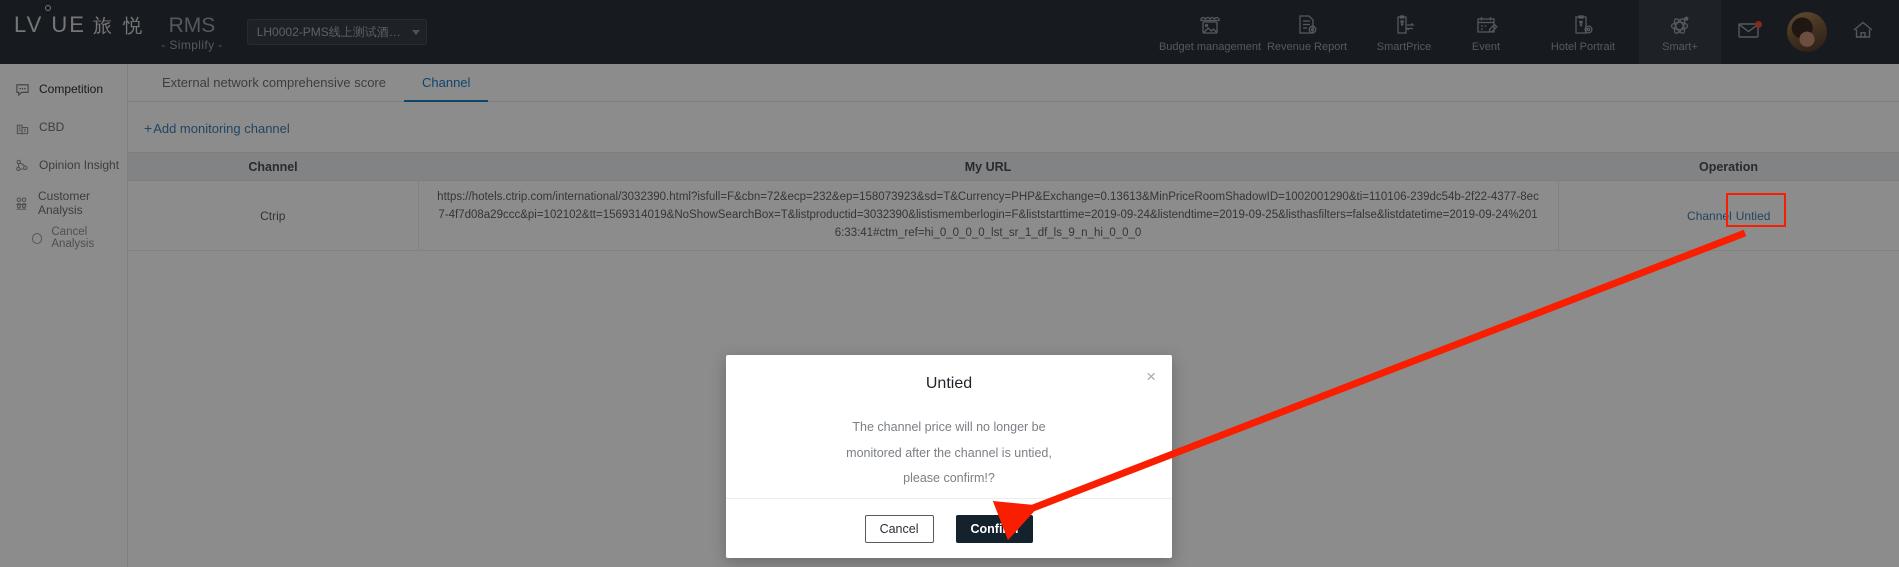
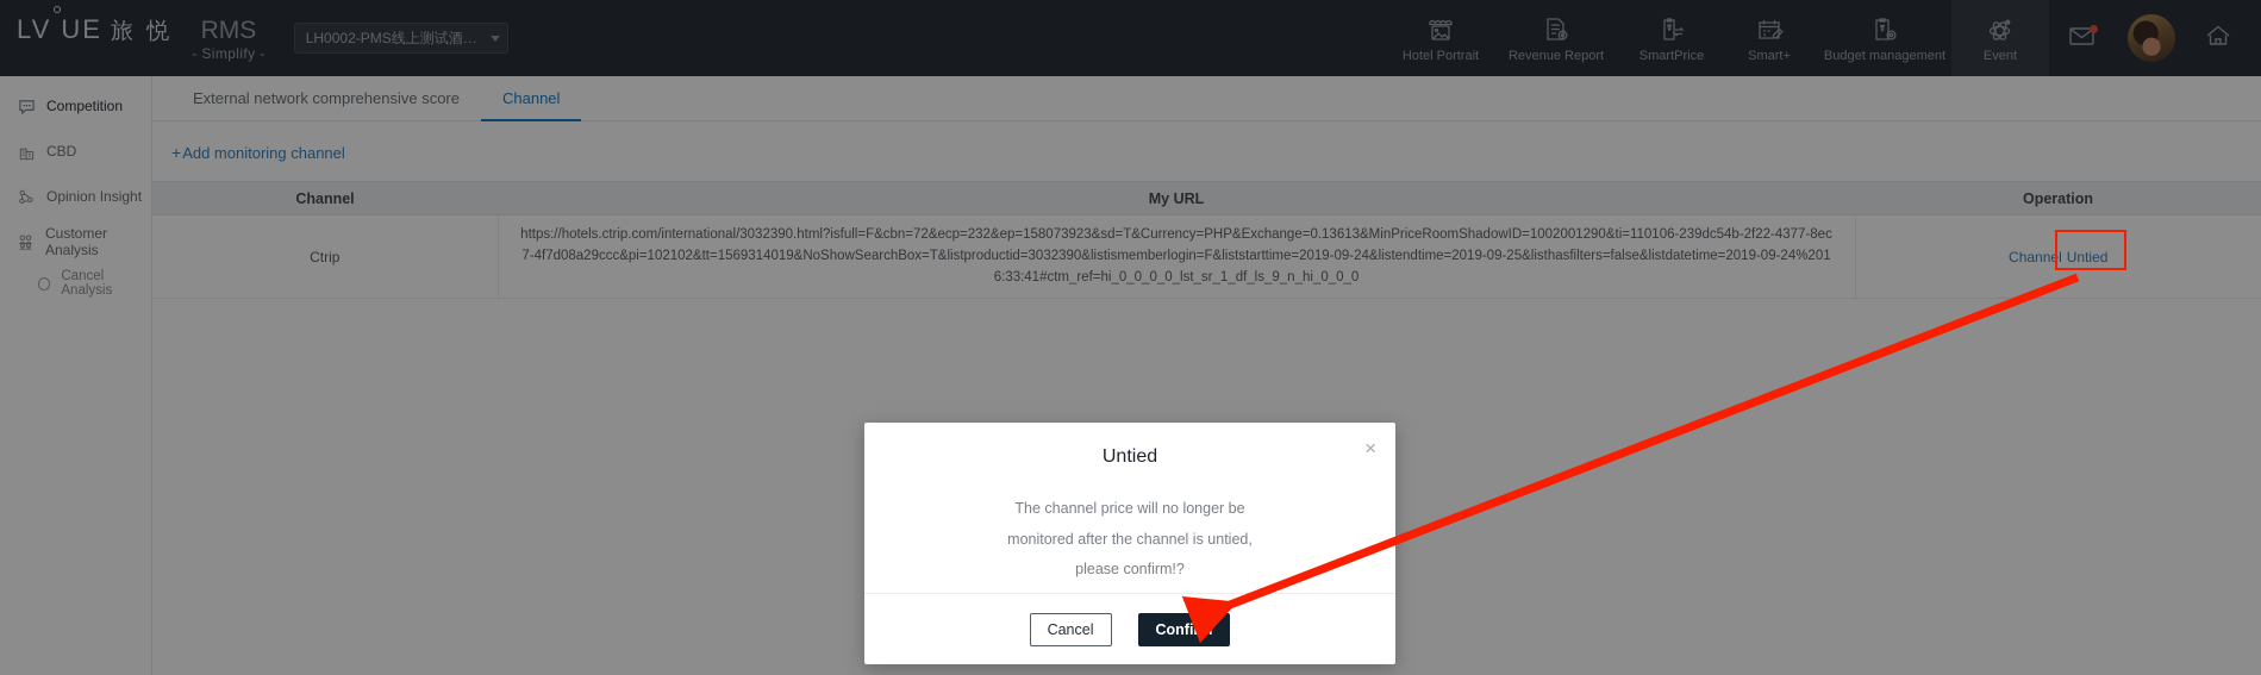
  LV UE
  旅 悦
  RMS
  - Simplify -
  LH0002-PMS线上测试酒店
- Budget management
+ Hotel Portrait
  Revenue Report
  SmartPrice
- Event
+ Smart+
- Hotel Portrait
+ Budget management
- Smart+
+ Event
  Competition
  CBD
  Opinion Insight
  Customer Analysis
  Cancel Analysis
  External network comprehensive score
  Channel
  +
  Add monitoring channel
  Channel	My URL	Operation
  Ctrip	https://hotels.ctrip.com/international/3032390.html?isfull=F&cbn=72&ecp=232&ep=158073923&sd=T&Currency=PHP&Exchange=0.13613&MinPriceRoomShadowID=1002001290&ti=110106-239dc54b-2f22-4377-8ec7-4f7d08a29ccc&pi=102102&tt=1569314019&NoShowSearchBox=T&listproductid=3032390&listismemberlogin=F&liststarttime=2019-09-24&listendtime=2019-09-25&listhasfilters=false&listdatetime=2019-09-24%2016:33:41#ctm_ref=hi_0_0_0_0_lst_sr_1_df_ls_9_n_hi_0_0_0	Channel Untied
  Untied
  ×
  The channel price will no longer be
  monitored after the channel is untied,
  please confirm!?
  Cancel
  Confirm
